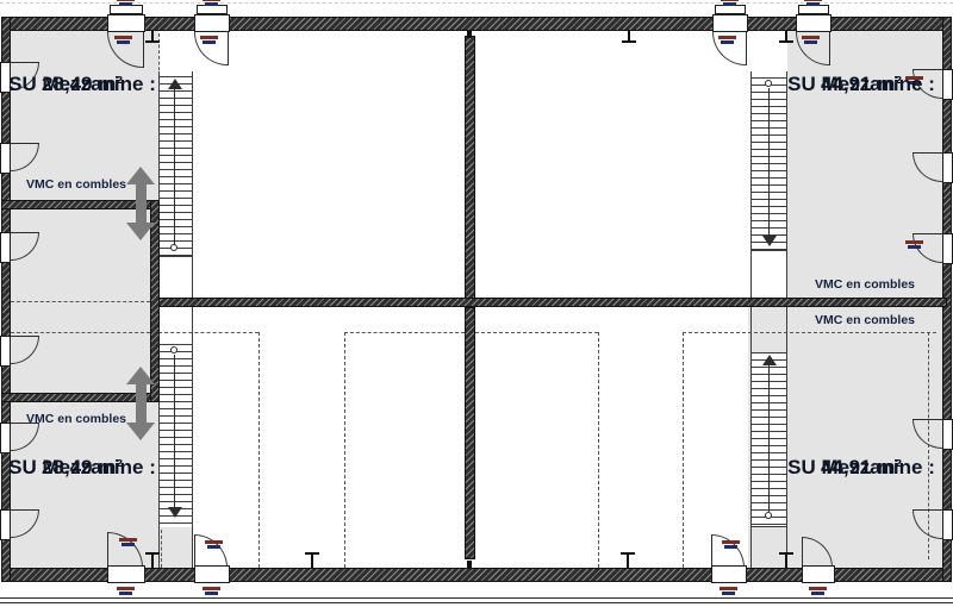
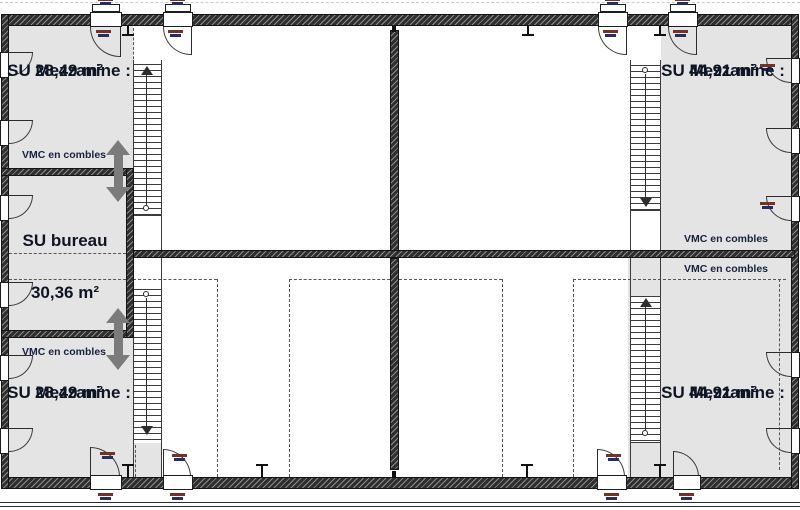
  VMC en combles
  VMC en combles
  VMC en combles
  VMC en combles
  SU Mezzanine :
  28,49 m²
  SU Mezzanine :
  44,91 m²
  SU Mezzanine :
  28,49 m²
  SU Mezzanine :
  44,91 m²
+ SU bureau
+ 30,36 m²
